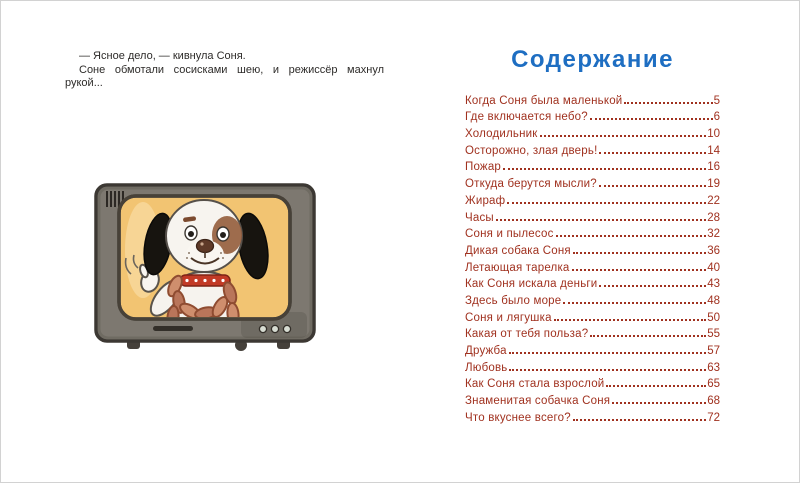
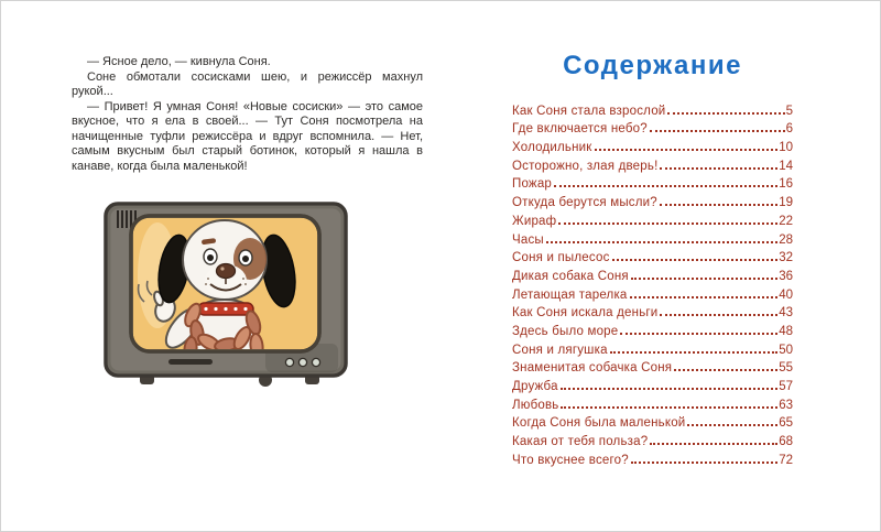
  — Ясное дело, — кивнула Соня.
  Соне обмотали сосисками шею, и режиссёр махнул рукой...
+ — Привет! Я умная Соня! «Новые сосиски» — это самое вкусное, что я ела в своей... — Тут Соня посмотрела на начищенные туфли режиссёра и вдруг вспомнила. — Нет, самым вкусным был старый ботинок, который я нашла в канаве, когда была маленькой!
  Содержание
- Когда Соня была маленькой
+ Как Соня стала взрослой
  5
  Где включается небо?
  6
  Холодильник
  10
  Осторожно, злая дверь!
  14
  Пожар
  16
  Откуда берутся мысли?
  19
  Жираф
  22
  Часы
  28
  Соня и пылесос
  32
  Дикая собака Соня
  36
  Летающая тарелка
  40
  Как Соня искала деньги
  43
  Здесь было море
  48
  Соня и лягушка
  50
- Какая от тебя польза?
+ Знаменитая собачка Соня
  55
  Дружба
  57
  Любовь
  63
- Как Соня стала взрослой
+ Когда Соня была маленькой
  65
- Знаменитая собачка Соня
+ Какая от тебя польза?
  68
  Что вкуснее всего?
  72
